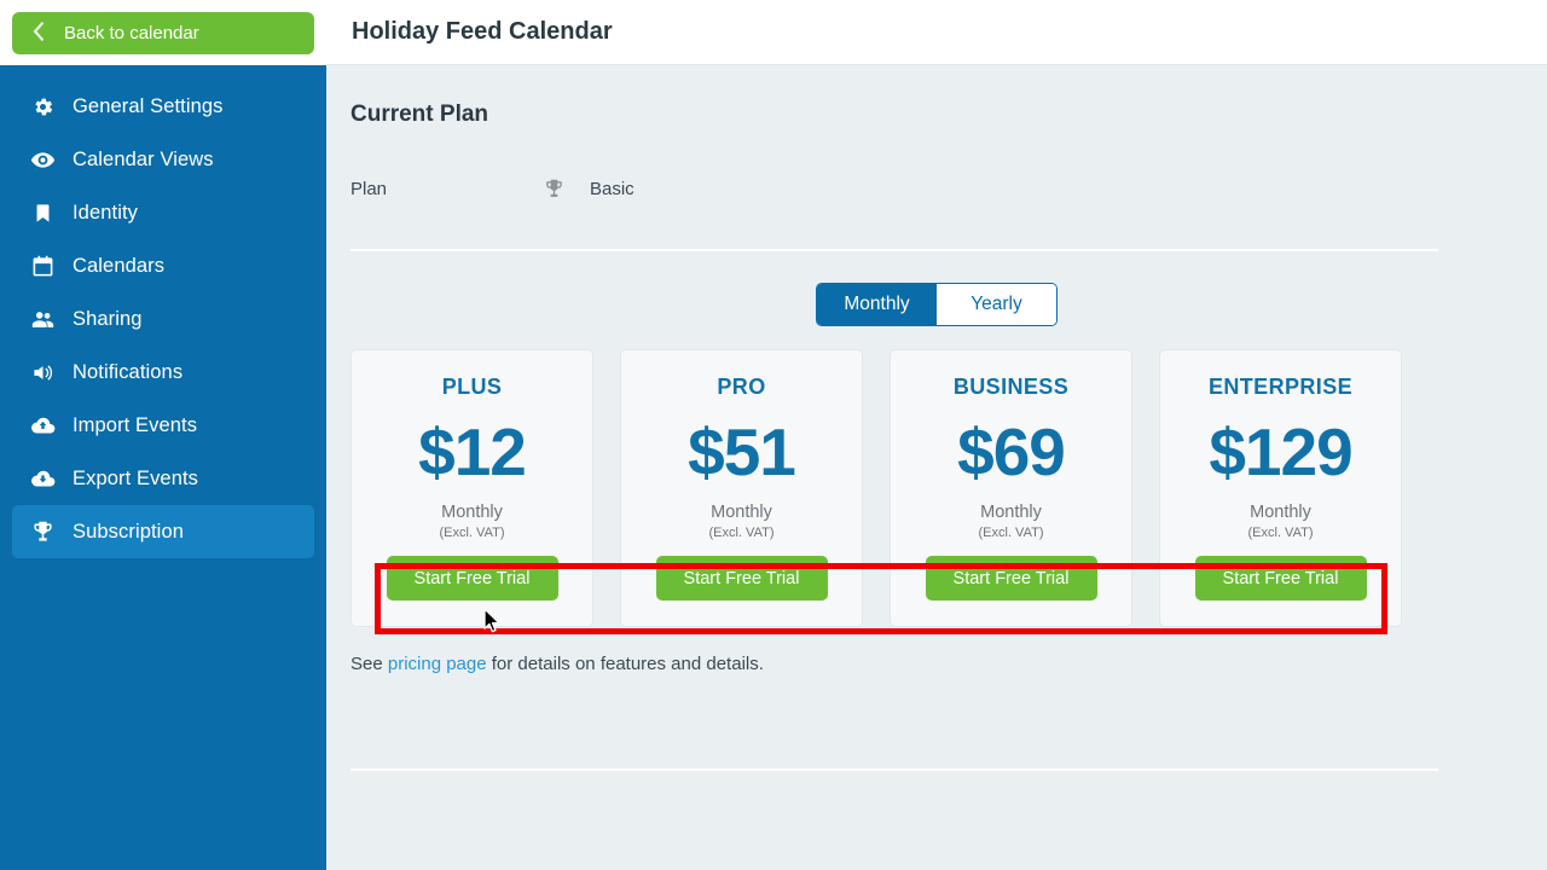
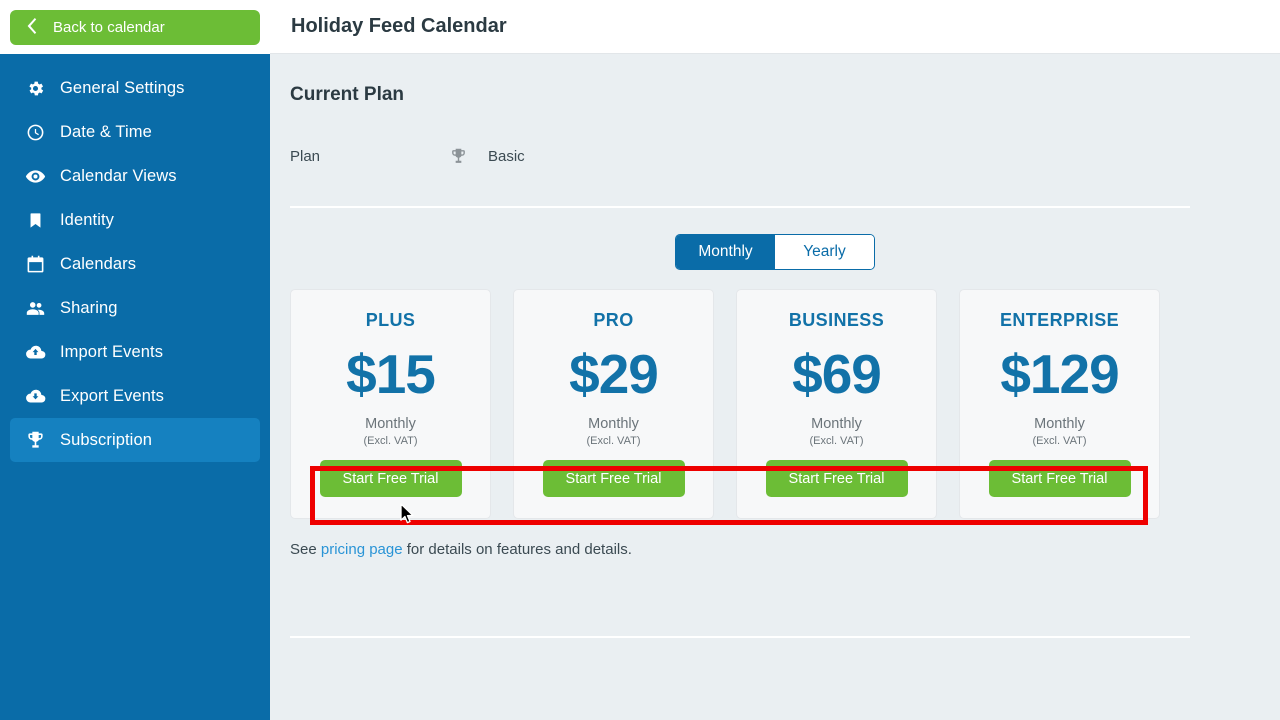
  Back to calendar
  General Settings
+ Date & Time
  Calendar Views
  Identity
  Calendars
  Sharing
- Notifications
  Import Events
  Export Events
  Subscription
  Holiday Feed Calendar
  Current Plan
  Plan
  Basic
  Monthly
  Yearly
  PLUS
- $12
+ $15
  Monthly
  (Excl. VAT)
  Start Free Trial
  PRO
- $51
+ $29
  Monthly
  (Excl. VAT)
  Start Free Trial
  BUSINESS
  $69
  Monthly
  (Excl. VAT)
  Start Free Trial
  ENTERPRISE
  $129
  Monthly
  (Excl. VAT)
  Start Free Trial
  See pricing page for details on features and details.
